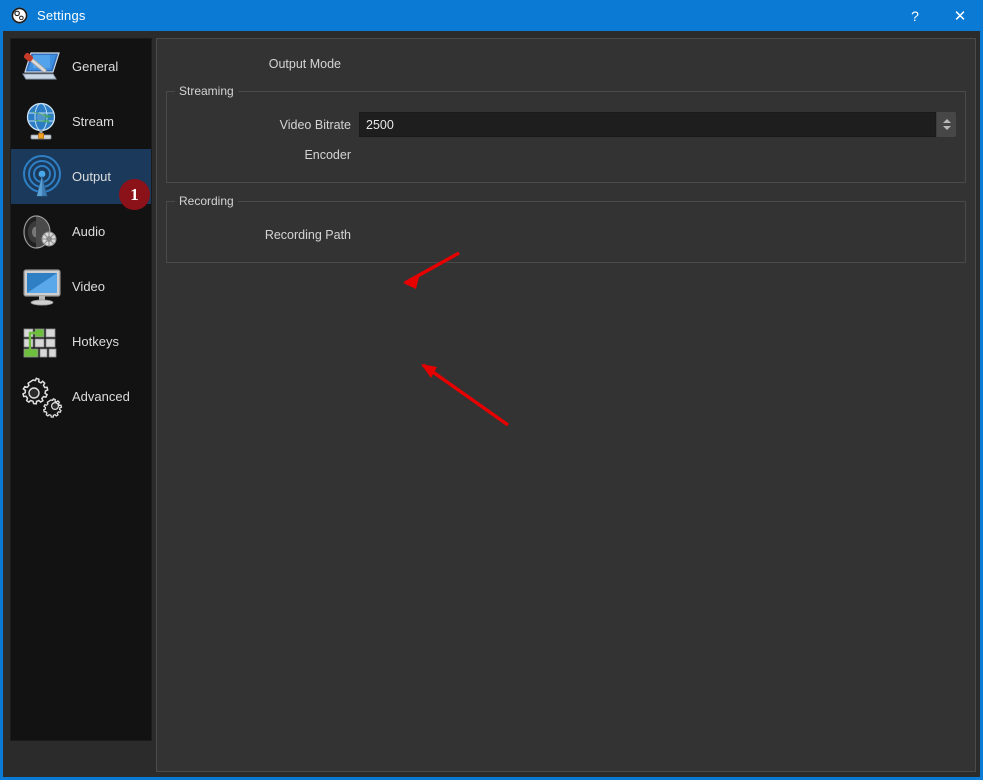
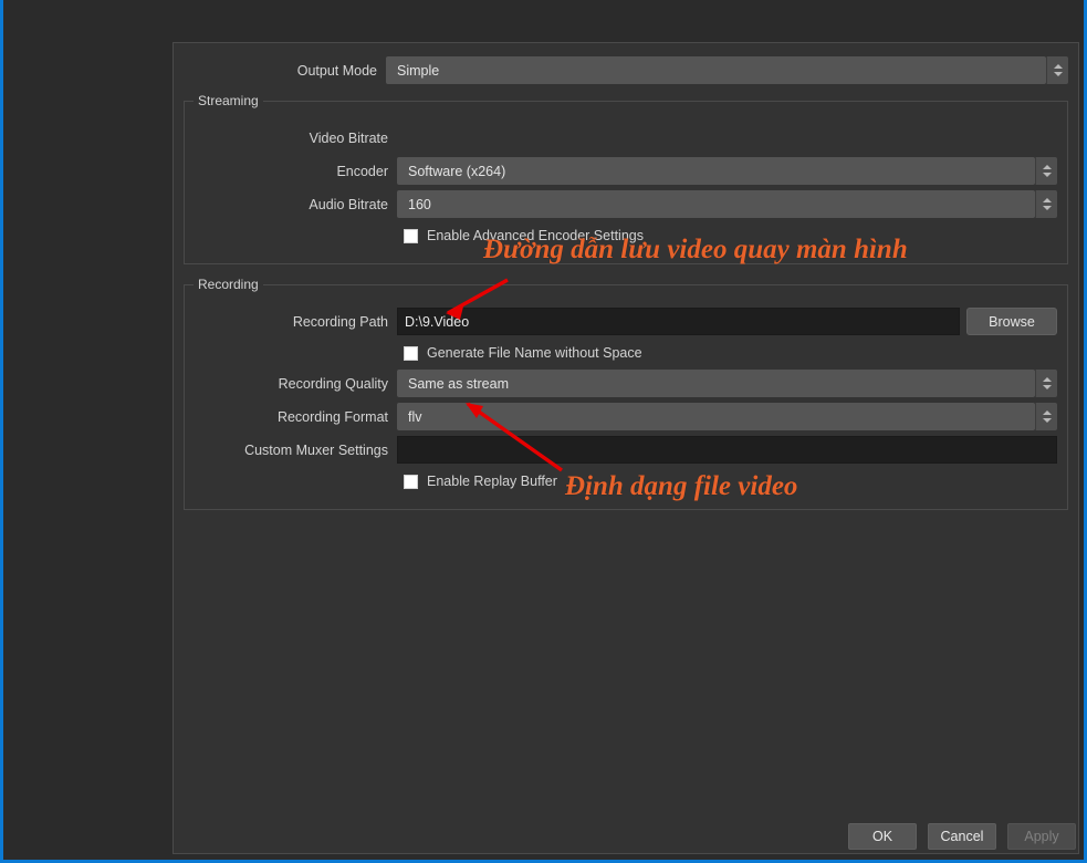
- Settings
- ?
- ✕
- General
- Stream
- Output
- Audio
- Video
- Hotkeys
- Advanced
- 1
  Output Mode
+ Simple
  Streaming
  Video Bitrate
- 2500
  Encoder
+ Software (x264)
+ Audio Bitrate
+ 160
+ Enable Advanced Encoder Settings
  Recording
  Recording Path
+ D:\9.Video
+ Browse
+ Generate File Name without Space
+ Recording Quality
+ Same as stream
+ Recording Format
+ flv
+ Custom Muxer Settings
+ Enable Replay Buffer
+ OK
+ Cancel
+ Apply
+ Đường dẫn lưu video quay màn hình
+ Định dạng file video
